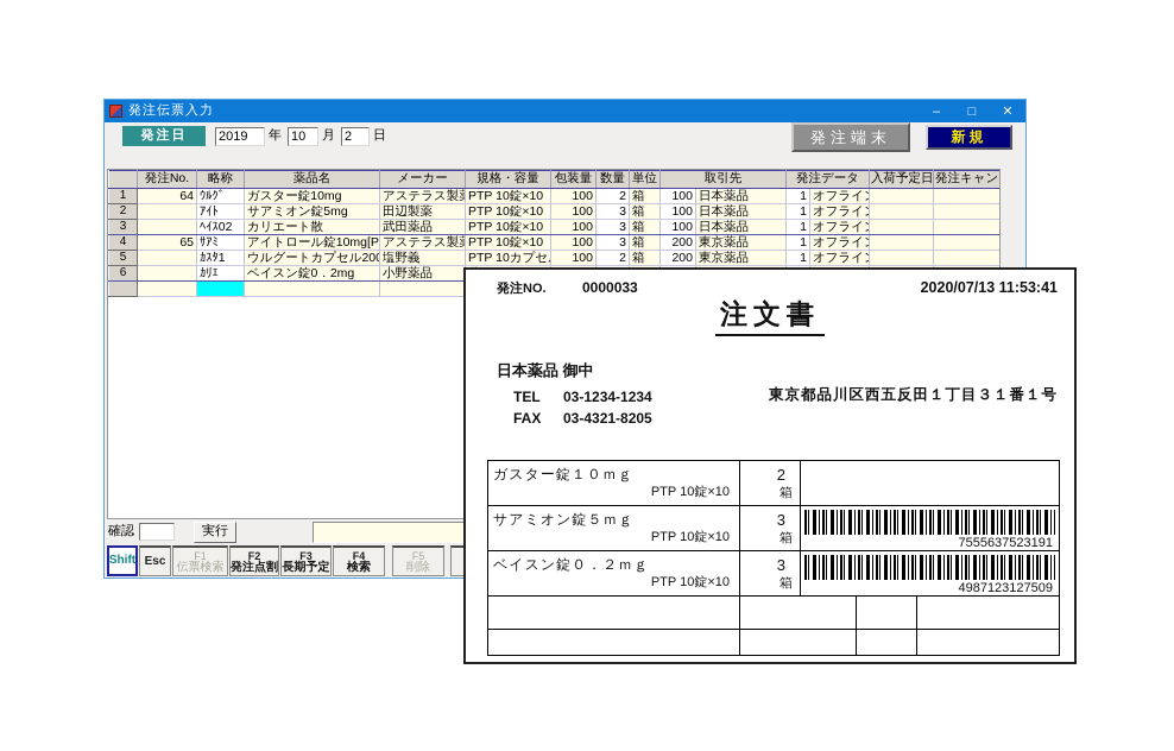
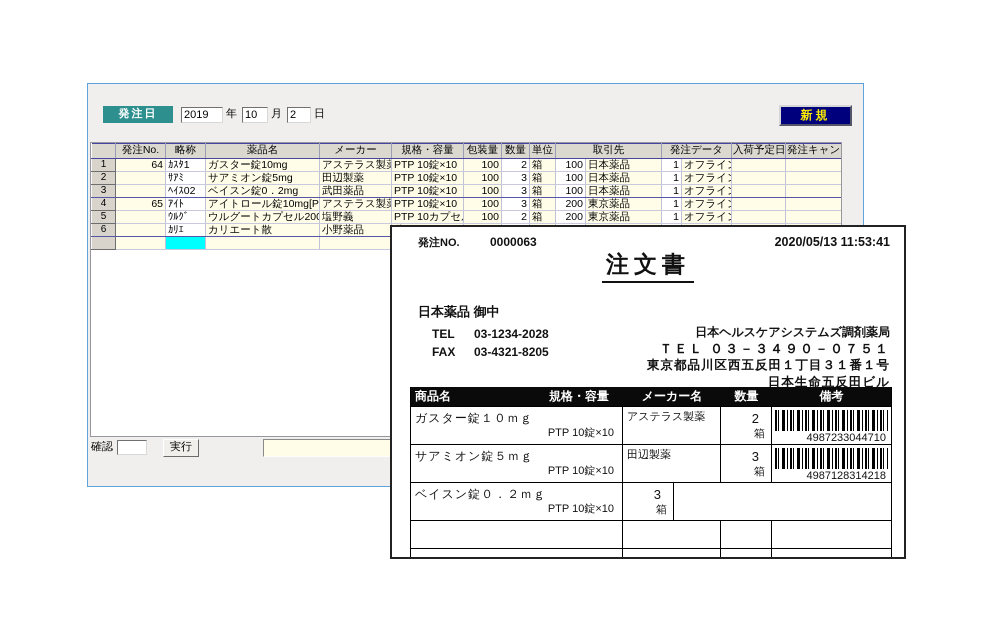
- 発注伝票入力
- –
- □
- ✕
  発注日
  2019
  年
  10
  月
  2
  日
- 発注端末
  新規
  	発注No.	略称	薬品名	メーカー	規格・容量	包装量	数量	単位	取引先	発注データ	入荷予定日	発注キャン
- 1	64	ｳﾙｸﾞ	ガスター錠10mg	アステラス製	PTP 10錠×10	100	2	箱	100	日本薬品	1	オフライ
+ 1	64	ｶｽﾀ1	ガスター錠10mg	アステラス製	PTP 10錠×10	100	2	箱	100	日本薬品	1	オフライ
- 2		ｱｲﾄ	サアミオン錠5mg	田辺製薬	PTP 10錠×10	100	3	箱	100	日本薬品	1	オフライ
+ 2		ｻｱﾐ	サアミオン錠5mg	田辺製薬	PTP 10錠×10	100	3	箱	100	日本薬品	1	オフライ
- 3		ﾍｲｽ02	カリエート散	武田薬品	PTP 10錠×10	100	3	箱	100	日本薬品	1	オフライ
+ 3		ﾍｲｽ02	ベイスン錠0．2mg	武田薬品	PTP 10錠×10	100	3	箱	100	日本薬品	1	オフライ
- 4	65	ｻｱﾐ	アイトロール錠10mg[P	アステラス製	PTP 10錠×10	100	3	箱	200	東京薬品	1	オフライ
+ 4	65	ｱｲﾄ	アイトロール錠10mg[P	アステラス製	PTP 10錠×10	100	3	箱	200	東京薬品	1	オフライ
- 5		ｶｽﾀ1	ウルグートカプセル20	塩野義	PTP 10カプセ	100	2	箱	200	東京薬品	1	オフライ
+ 5		ｳﾙｸﾞ	ウルグートカプセル20	塩野義	PTP 10カプセ	100	2	箱	200	東京薬品	1	オフライ
- 6		ｶﾘｴ	ベイスン錠0．2mg	小野薬品
+ 6		ｶﾘｴ	カリエート散	小野薬品
  確認
  実行
- Shift
- Esc
- F1
- 伝票検索
- F2
- 発注点割
- F3
- 長期予定
- F4
- 検索
- F5
- 削除
  発注NO.
- 0000033
+ 0000063
- 2020/07/13 11:53:41
+ 2020/05/13 11:53:41
  注文書
  日本薬品 御中
- TEL 03-1234-1234
+ TEL 03-1234-2028
  FAX 03-4321-8205
+ 日本ヘルスケアシステムズ調剤薬局
+ ＴＥＬ ０３－３４９０－０７５１
  東京都品川区西五反田１丁目３１番１号
+ 日本生命五反田ビル
+ 商品名
+ 規格・容量
+ メーカー名
+ 数量
+ 備考
  ガスター錠１０ｍｇ
  PTP 10錠×10
+ アステラス製薬
  2
  箱
+ 4987233044710
  サアミオン錠５ｍｇ
  PTP 10錠×10
+ 田辺製薬
  3
  箱
- 7555637523191
+ 4987128314218
  ベイスン錠０．２ｍｇ
  PTP 10錠×10
  3
  箱
- 4987123127509
